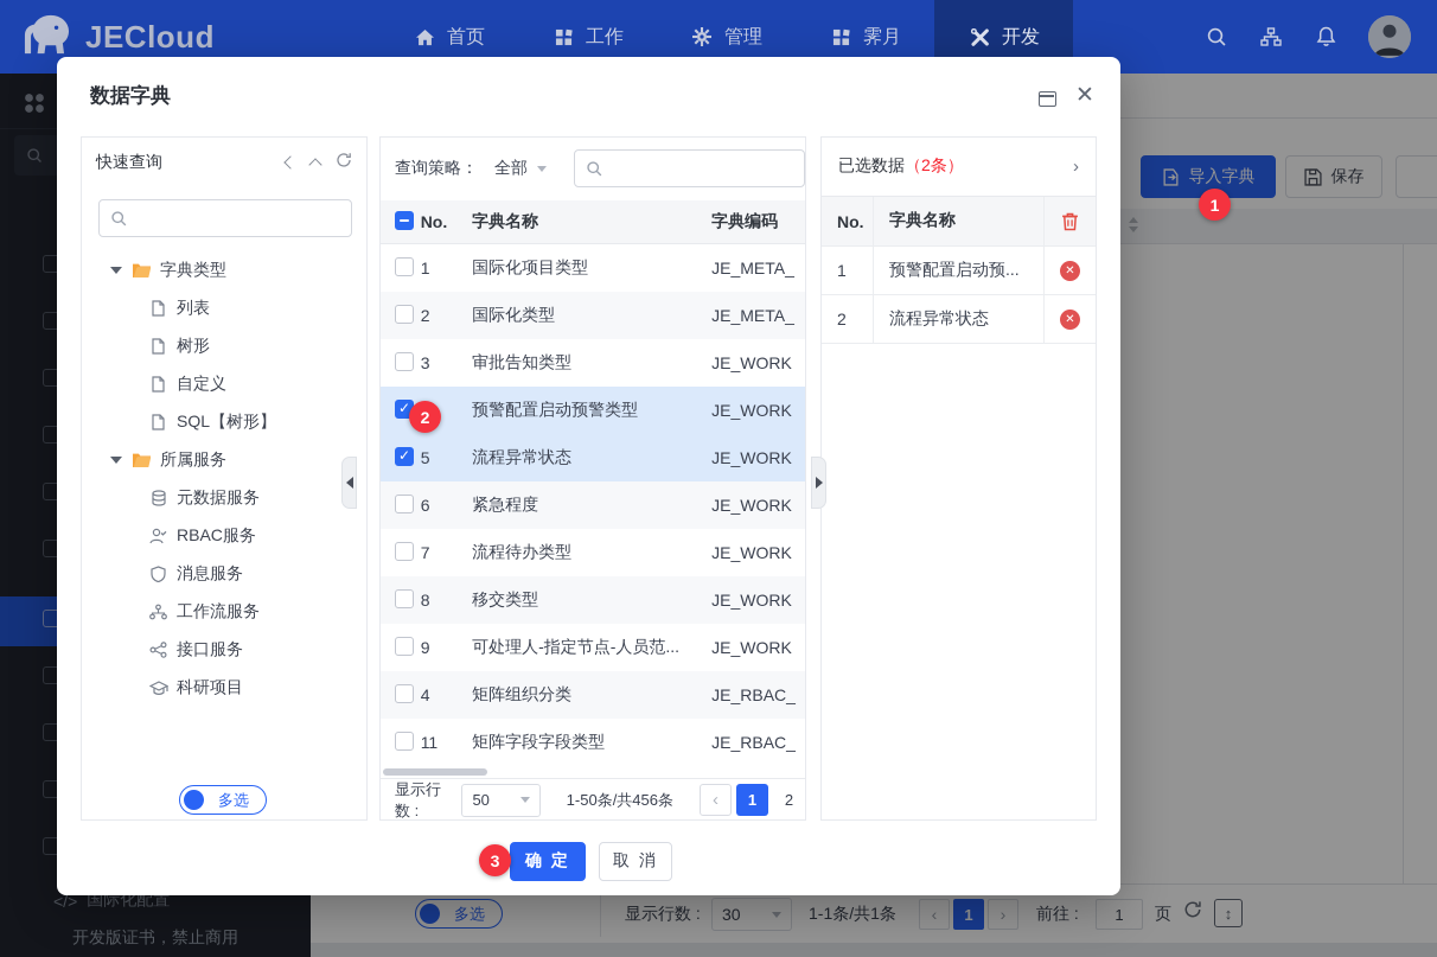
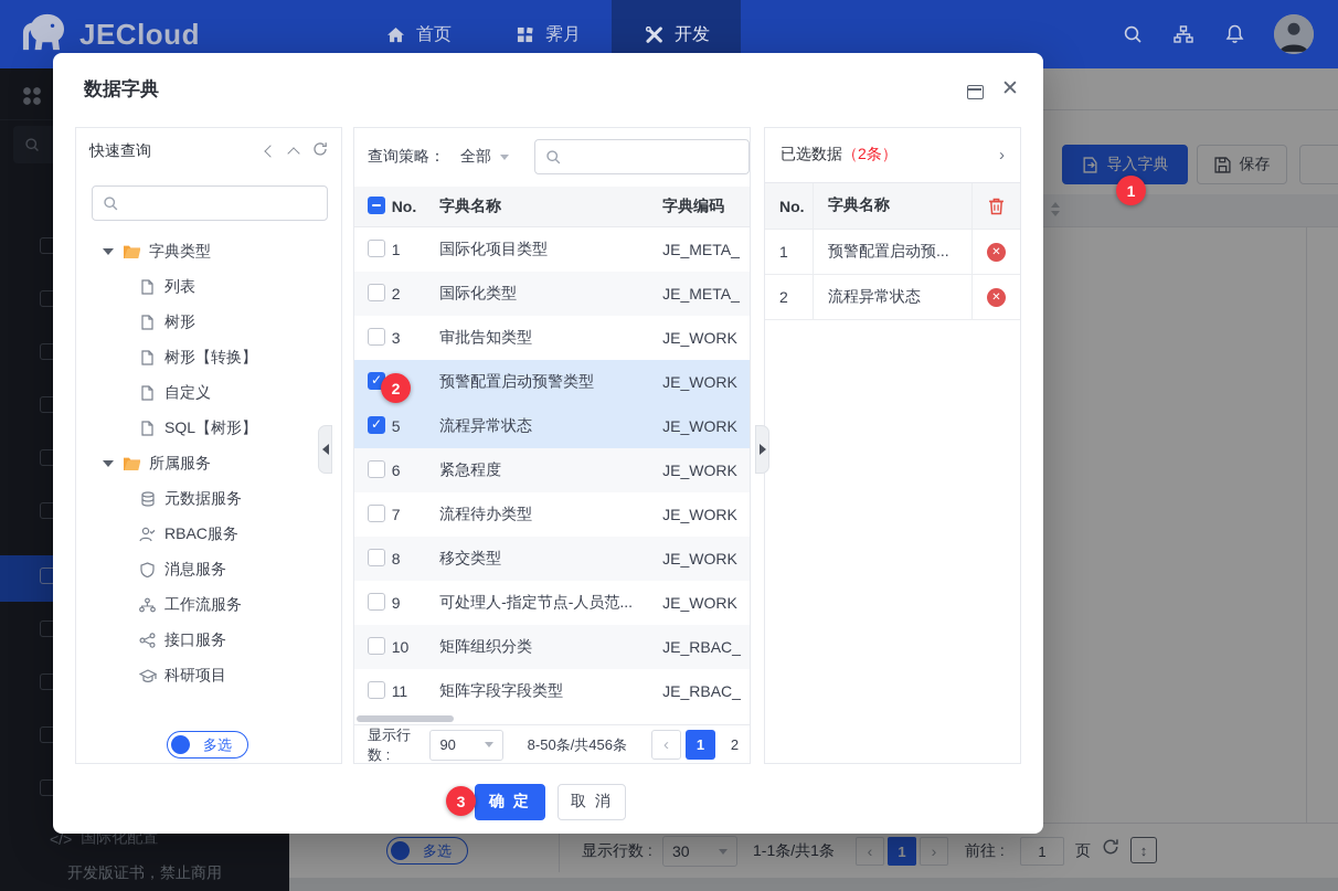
  JECloud
  首页
- 工作
- 管理
  霁月
  开发
  </>
  国际化配置
  开发版证书，禁止商用
  导入字典
  保存
  多选
  显示行数 :
  30
  1-1条/共1条
  ‹
  1
  ›
  前往 :
  1
  页
  ↕
  数据字典
  ✕
  快速查询
  字典类型
  列表
  树形
+ 树形【转换】
  自定义
  SQL【树形】
  所属服务
  元数据服务
  RBAC服务
  消息服务
  工作流服务
  接口服务
  科研项目
  多选
  查询策略：
  全部
  No.
  字典名称
  字典编码
  1
  国际化项目类型
  JE_META_
  2
  国际化类型
  JE_META_
  3
  审批告知类型
  JE_WORK
  预警配置启动预警类型
  JE_WORK
  5
  流程异常状态
  JE_WORK
  6
  紧急程度
  JE_WORK
  7
  流程待办类型
  JE_WORK
  8
  移交类型
  JE_WORK
  9
  可处理人-指定节点-人员范...
  JE_WORK
- 4
+ 10
  矩阵组织分类
  JE_RBAC_
  11
  矩阵字段字段类型
  JE_RBAC_
  显示行数 :
- 50
+ 90
- 1-50条/共456条
+ 8-50条/共456条
  ‹
  1
  2
  已选数据
  （2条）
  ›
  No.
  字典名称
  1
  预警配置启动预...
  ✕
  2
  流程异常状态
  ✕
  确 定
  取 消
  1
  2
  3
